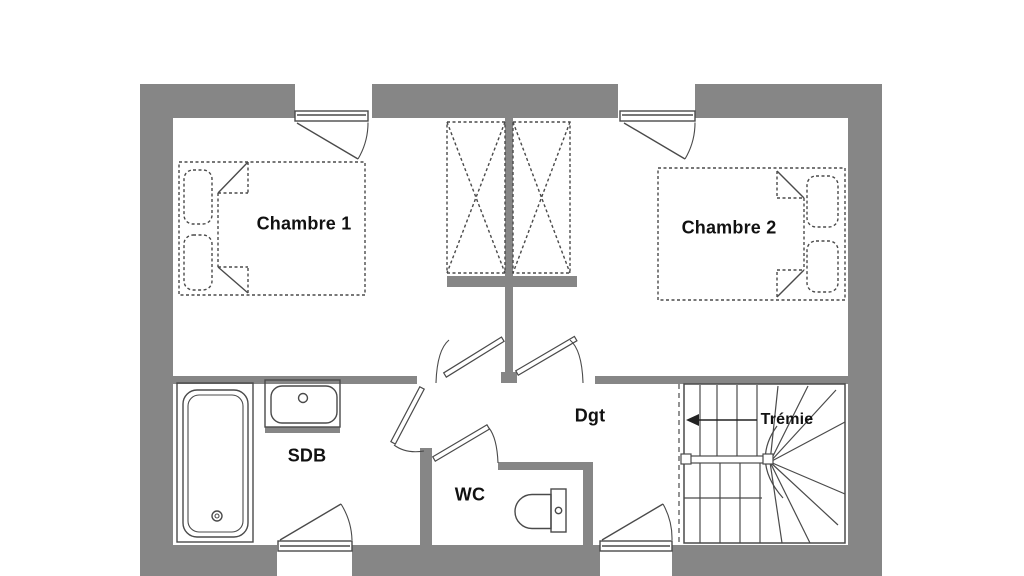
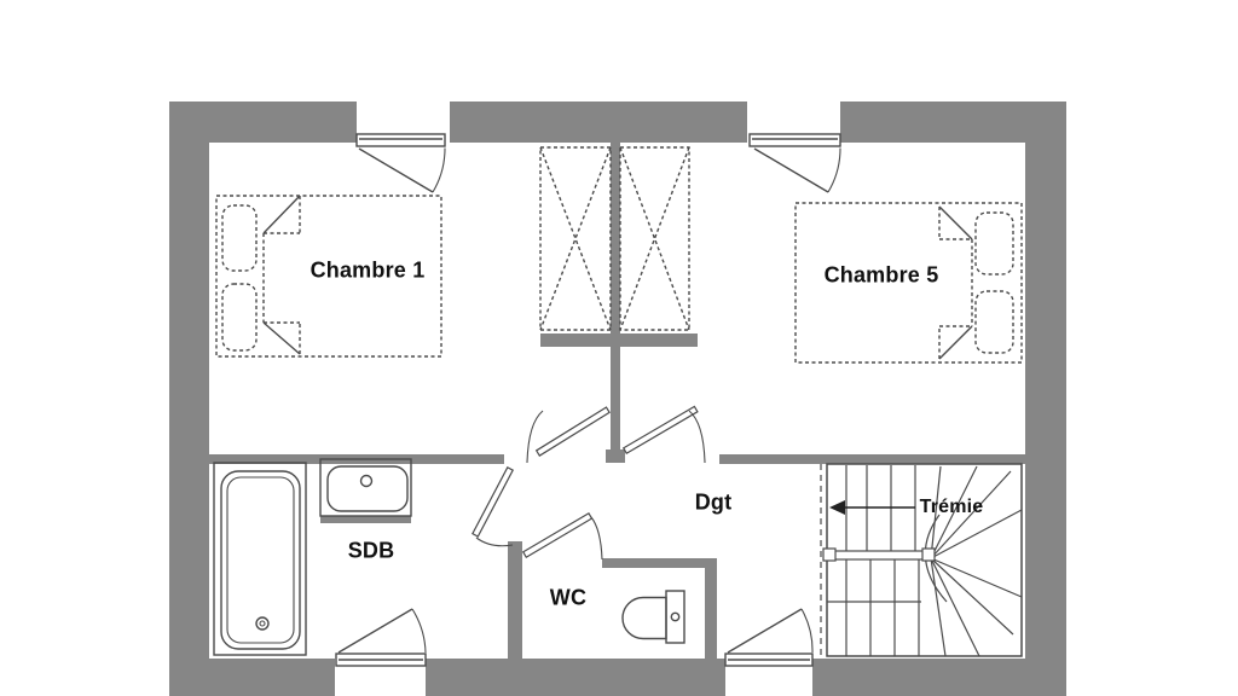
  Chambre 1
- Chambre 2
+ Chambre 5
  SDB
  WC
  Dgt
  Trémie
